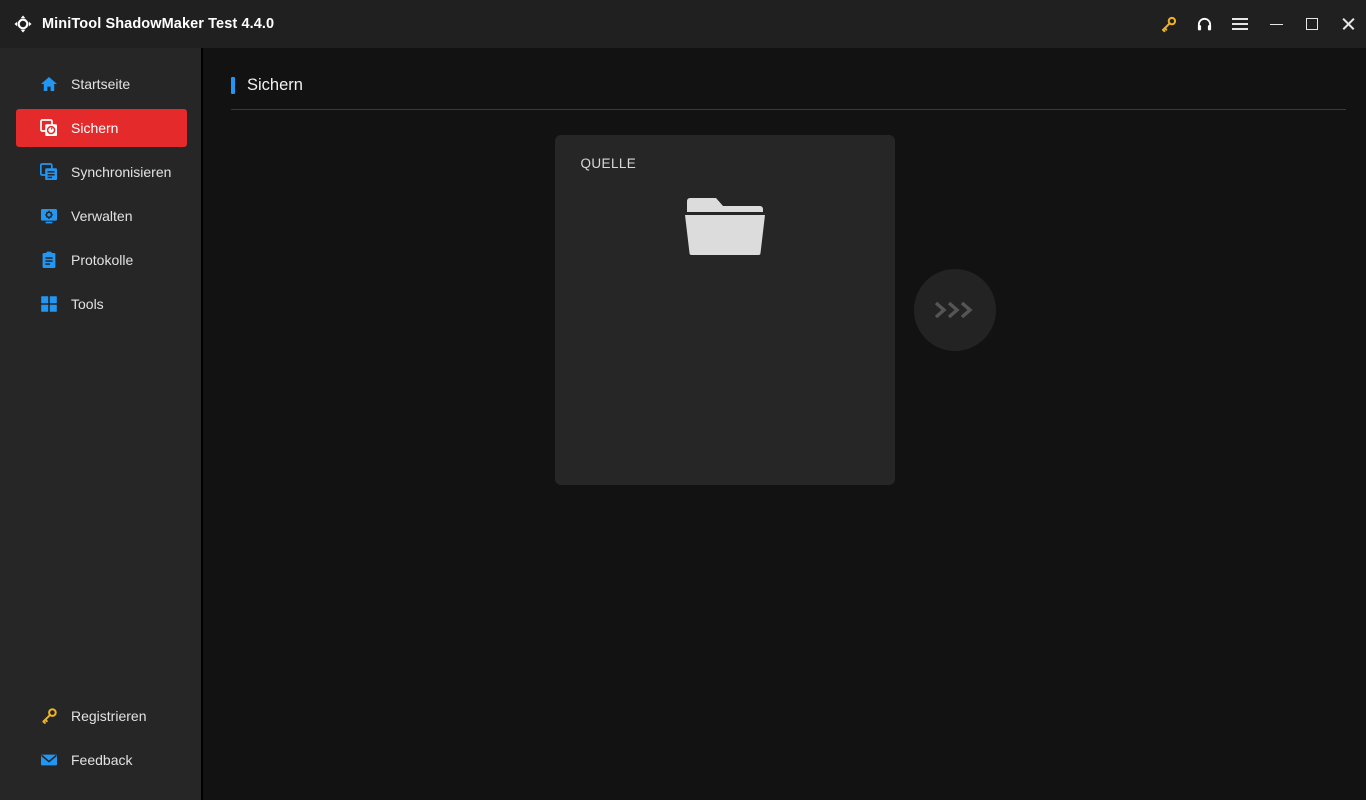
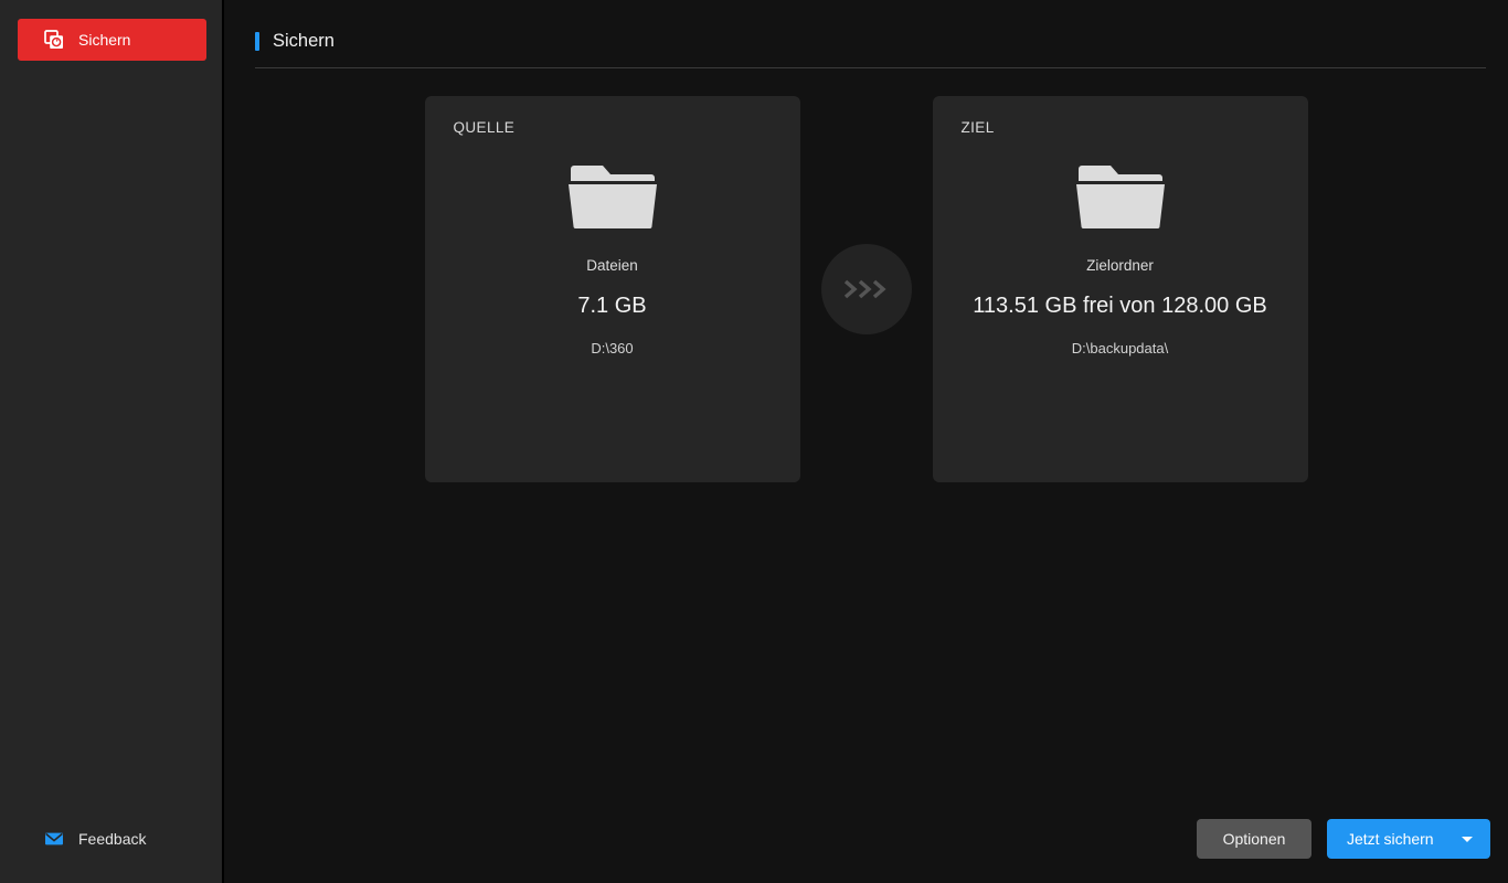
- MiniTool ShadowMaker Test 4.4.0
- Startseite
  Sichern
- Synchronisieren
- Verwalten
- Protokolle
- Tools
- Registrieren
  Feedback
  Sichern
  QUELLE
+ Dateien
+ 7.1 GB
+ D:\360
+ ZIEL
+ Zielordner
+ 113.51 GB frei von 128.00 GB
+ D:\backupdata\
+ Optionen
+ Jetzt sichern
